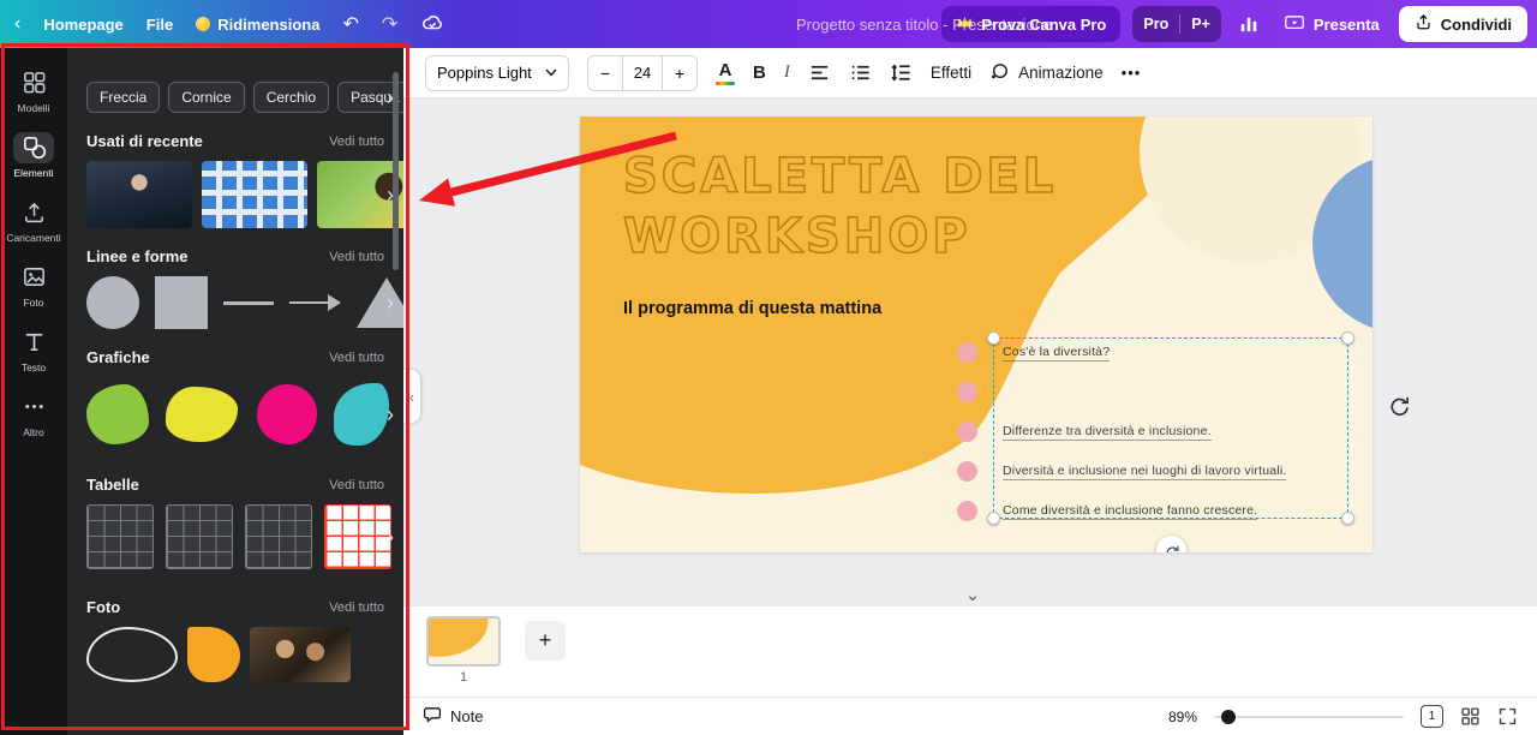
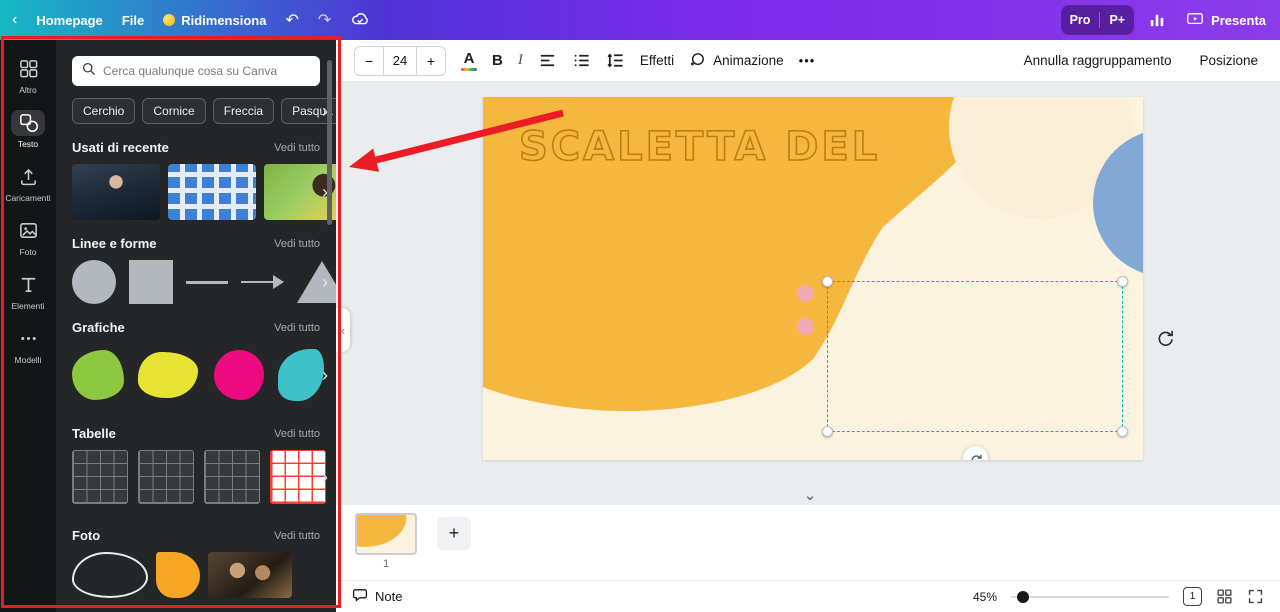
  ‹
  Homepage
  File
  Ridimensiona
  ↶
  ↷
- Progetto senza titolo - Presentazione
- Prova Canva Pro
  Pro
  P+
  Presenta
- Condividi
- Poppins Light
  −
  24
  +
  A
  B
  I
  Effetti
  Animazione
  •••
+ Annulla raggruppamento
+ Posizione
- Modelli
+ Altro
- Elementi
+ Testo
  Caricamenti
  Foto
- Testo
+ Elementi
- Altro
+ Modelli
+ Cerca qualunque cosa su Canva
- Freccia
+ Cerchio
  Cornice
- Cerchio
+ Freccia
  Pasqu
  ›
  Usati di recente
  Vedi tutto
  ›
  Linee e forme
  Vedi tutto
  ›
  Grafiche
  Vedi tutto
  ›
  Tabelle
  Vedi tutto
  ›
  Foto
  Vedi tutto
  ‹
  SCALETTA DEL
- WORKSHOP
- Il programma di questa mattina
- Cos'è la diversità?
- Differenze tra diversità e inclusione.
- Diversità e inclusione nei luoghi di lavoro virtuali.
- Come diversità e inclusione fanno crescere.
  ⌄
  1
  +
  Note
- 89%
+ 45%
  1
